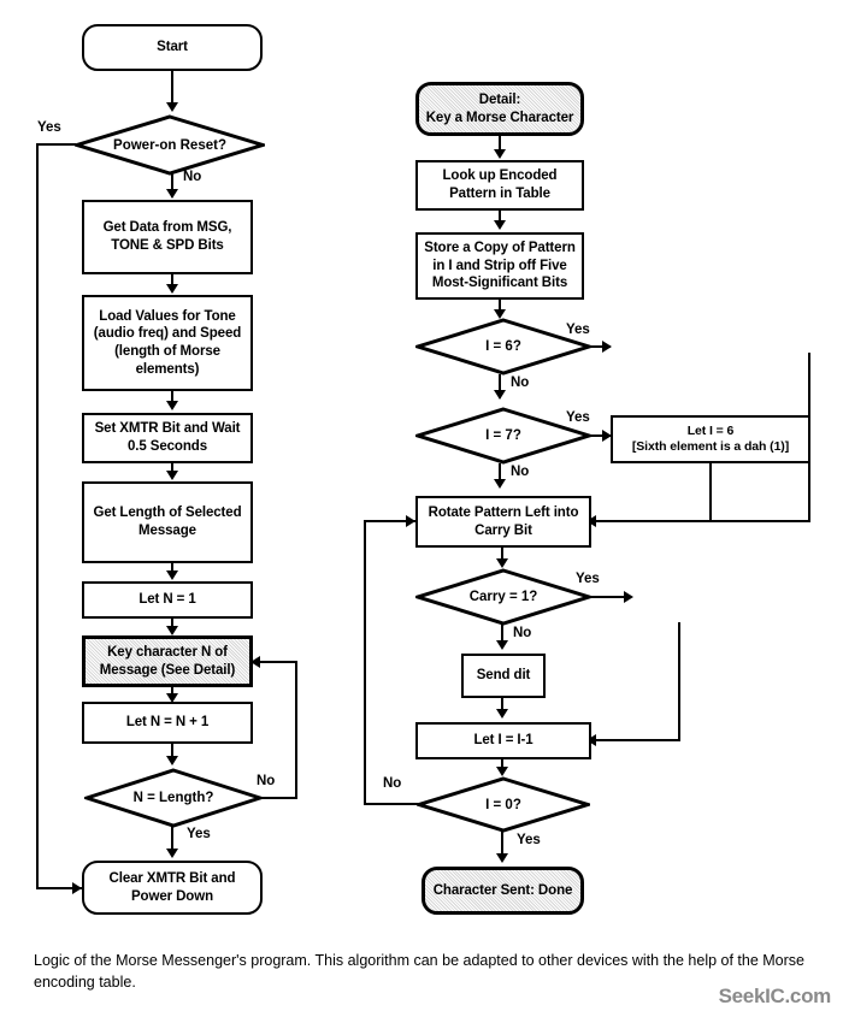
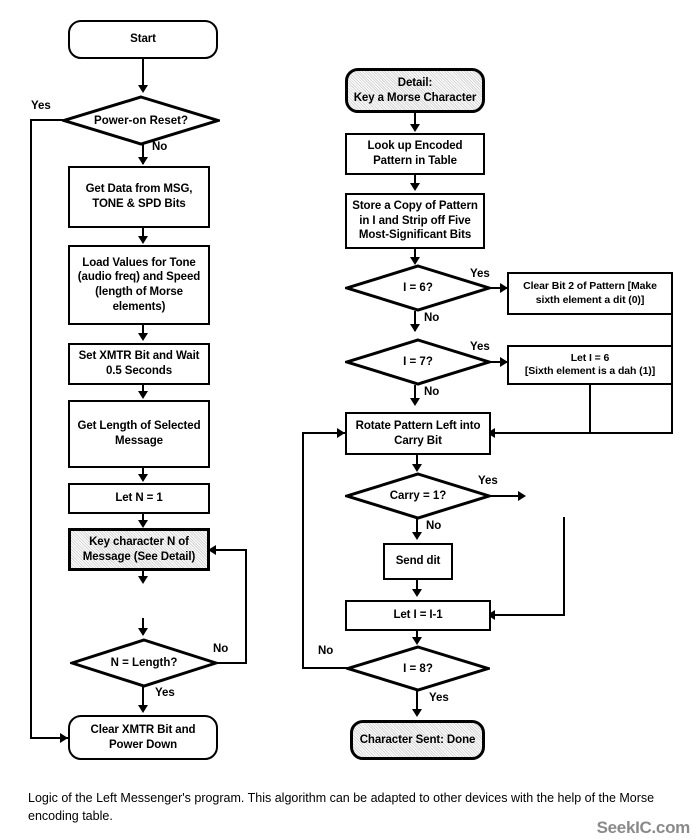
  Start
  Power-on Reset?
  Yes
  No
  Get Data from MSG,
  TONE & SPD Bits
  Load Values for Tone
  (audio freq) and Speed
  (length of Morse
  elements)
  Set XMTR Bit and Wait
  0.5 Seconds
  Get Length of Selected
  Message
  Let N = 1
  Key character N of
  Message (See Detail)
- Let N = N + 1
  N = Length?
  No
  Yes
  Clear XMTR Bit and
  Power Down
  Detail:
  Key a Morse Character
  Look up Encoded
  Pattern in Table
  Store a Copy of Pattern
  in I and Strip off Five
  Most-Significant Bits
  I = 6?
  Yes
+ Clear Bit 2 of Pattern [Make
+ sixth element a dit (0)]
  No
  I = 7?
  Yes
  Let I = 6
  [Sixth element is a dah (1)]
  No
  Rotate Pattern Left into
  Carry Bit
  Carry = 1?
  Yes
  No
  Send dit
  Let I = I-1
- I = 0?
+ I = 8?
  No
  Yes
  Character Sent: Done
- Logic of the Morse Messenger's program. This algorithm can be adapted to other devices with the help of the Morse encoding table.
+ Logic of the Left Messenger's program. This algorithm can be adapted to other devices with the help of the Morse encoding table.
  SeekIC.com
